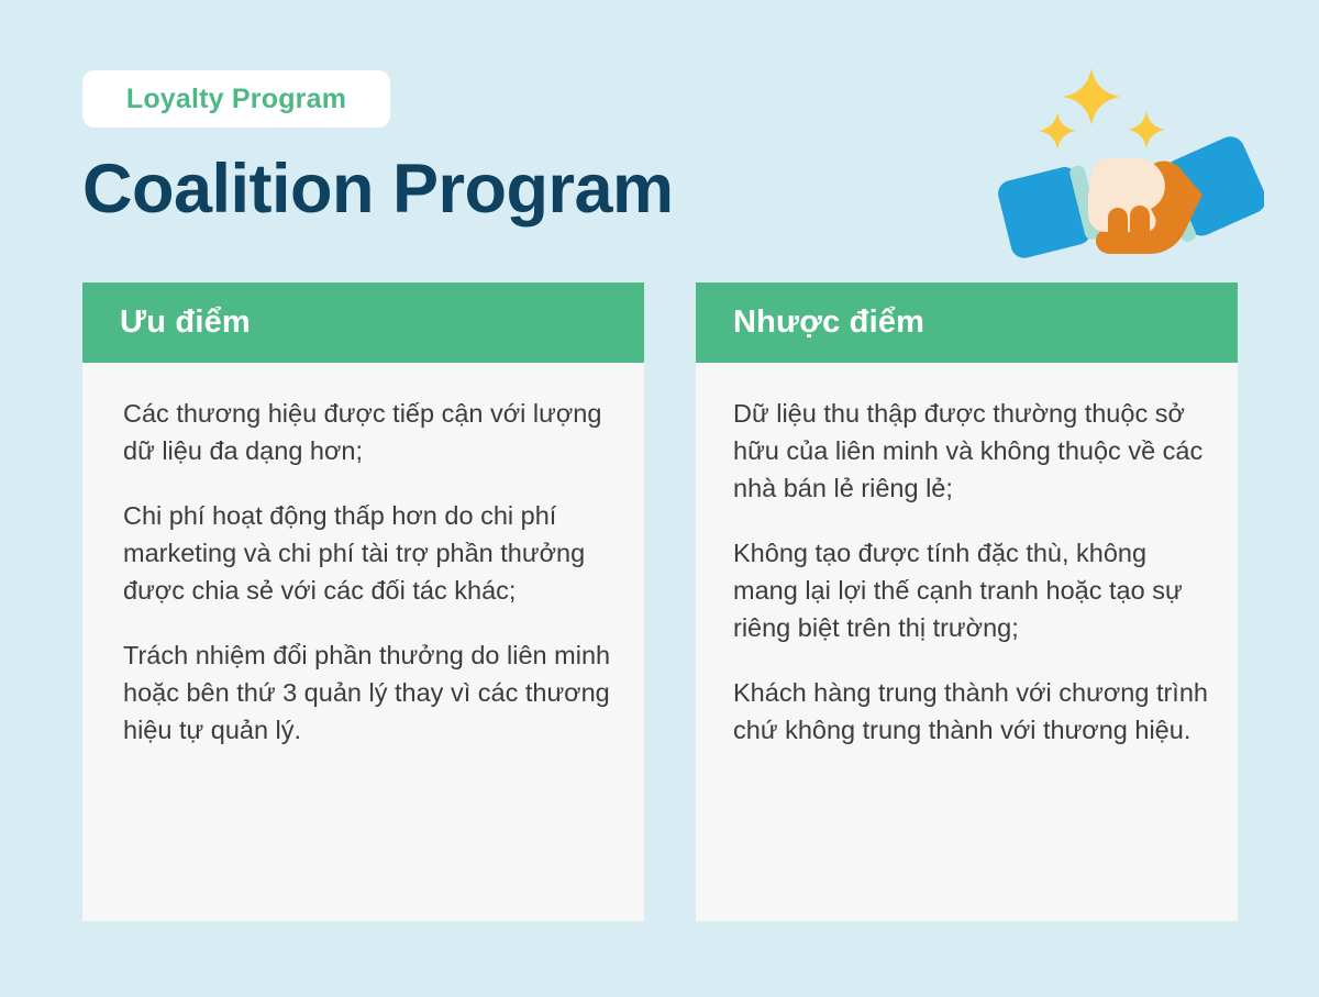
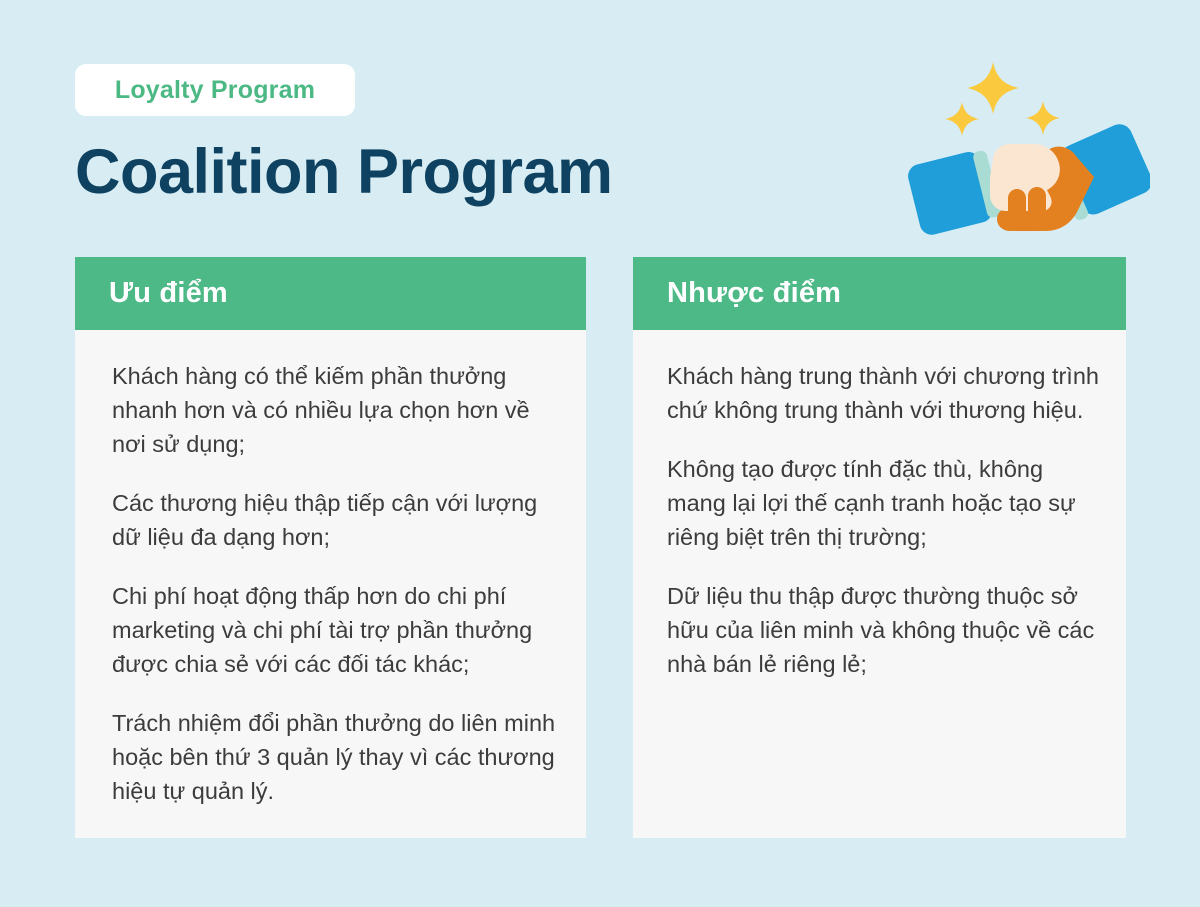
  Loyalty Program
  Coalition Program
  Ưu điểm
+ Khách hàng có thể kiếm phần thưởng nhanh hơn và có nhiều lựa chọn hơn về nơi sử dụng;
- Các thương hiệu được tiếp cận với lượng dữ liệu đa dạng hơn;
+ Các thương hiệu thập tiếp cận với lượng dữ liệu đa dạng hơn;
  Chi phí hoạt động thấp hơn do chi phí marketing và chi phí tài trợ phần thưởng được chia sẻ với các đối tác khác;
  Trách nhiệm đổi phần thưởng do liên minh hoặc bên thứ 3 quản lý thay vì các thương hiệu tự quản lý.
  Nhược điểm
- Dữ liệu thu thập được thường thuộc sở hữu của liên minh và không thuộc về các nhà bán lẻ riêng lẻ;
+ Khách hàng trung thành với chương trình chứ không trung thành với thương hiệu.
  Không tạo được tính đặc thù, không mang lại lợi thế cạnh tranh hoặc tạo sự riêng biệt trên thị trường;
- Khách hàng trung thành với chương trình chứ không trung thành với thương hiệu.
+ Dữ liệu thu thập được thường thuộc sở hữu của liên minh và không thuộc về các nhà bán lẻ riêng lẻ;
